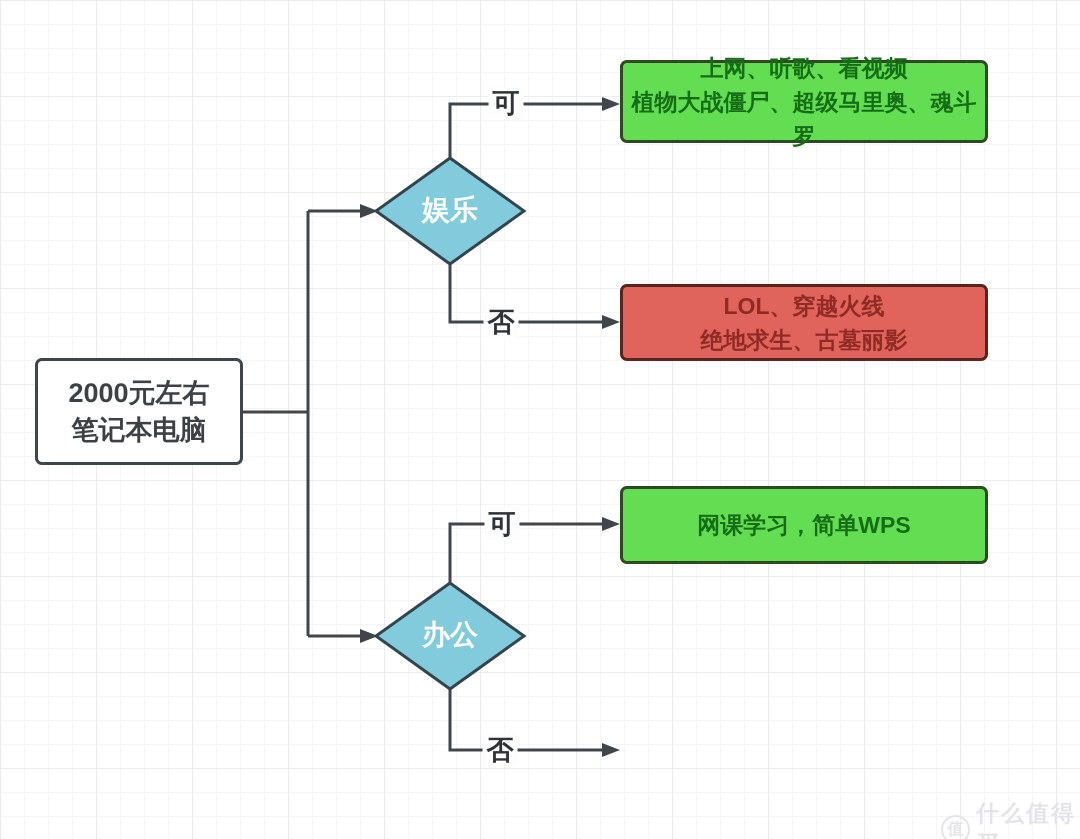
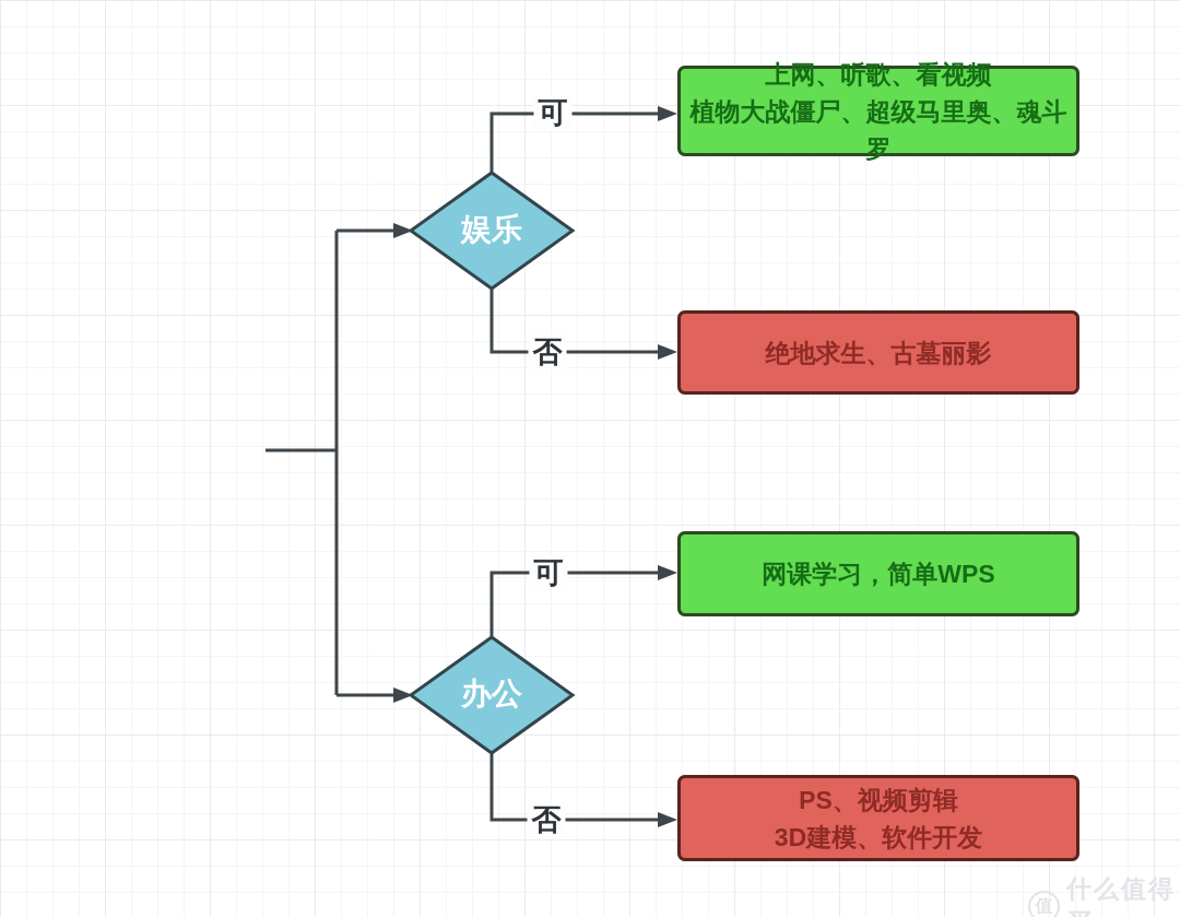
- 2000元左右
- 笔记本电脑
  娱乐
  办公
  可
  否
  可
  否
  上网、听歌、看视频
  植物大战僵尸、超级马里奥、魂斗罗
- LOL、穿越火线
  绝地求生、古墓丽影
  网课学习，简单WPS
+ PS、视频剪辑
+ 3D建模、软件开发
  值
  什么值得
